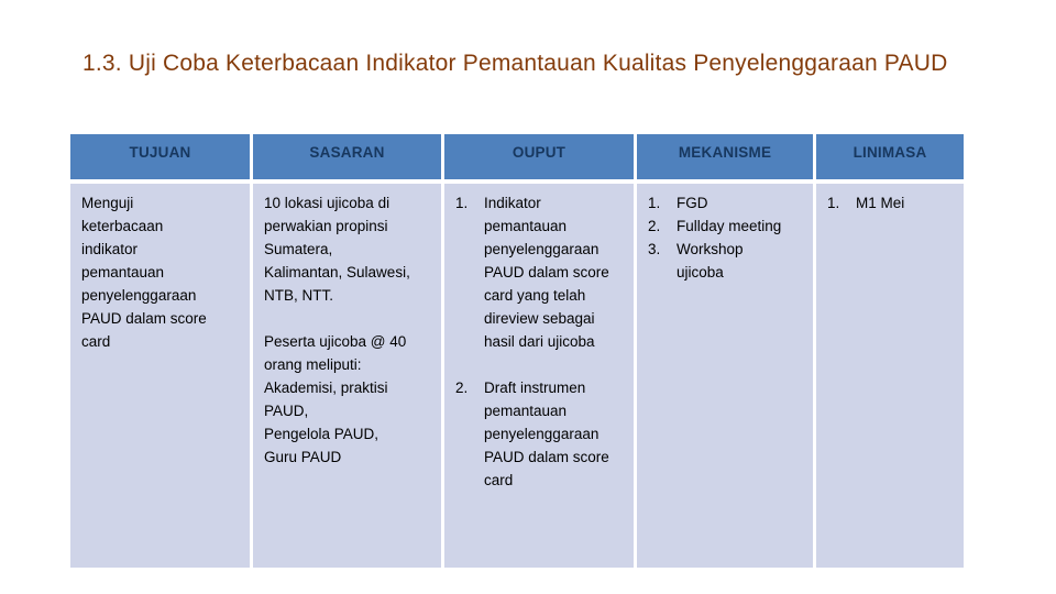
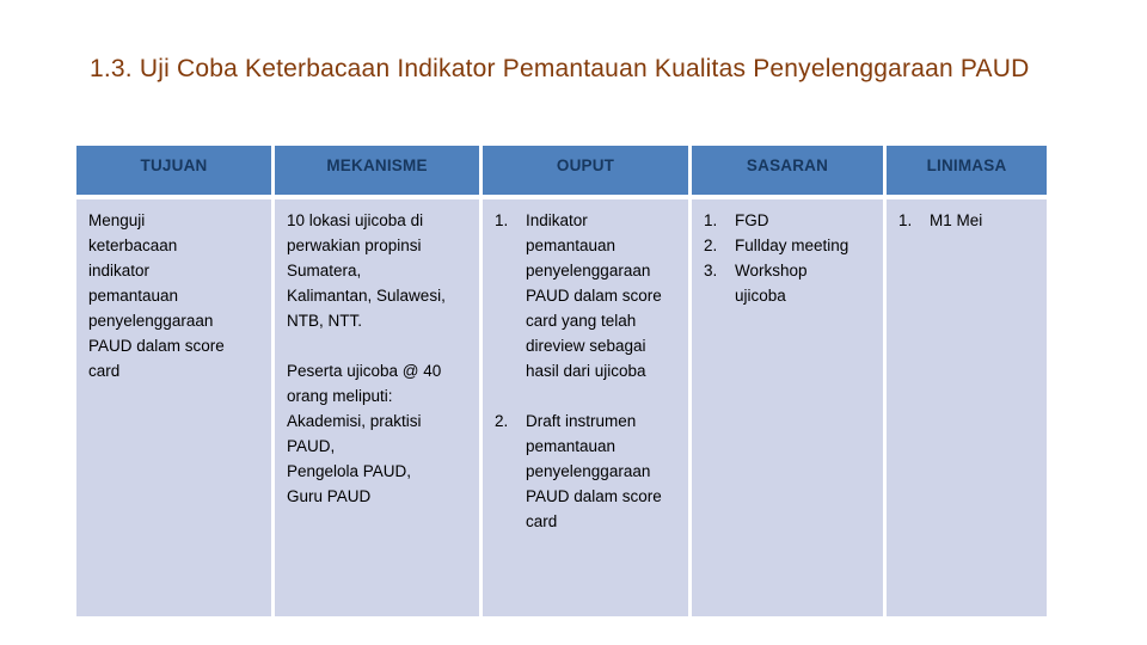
  1.3. Uji Coba Keterbacaan Indikator Pemantauan Kualitas Penyelenggaraan PAUD
  TUJUAN
- SASARAN
+ MEKANISME
  OUPUT
- MEKANISME
+ SASARAN
  LINIMASA
  Menguji
  keterbacaan
  indikator
  pemantauan
  penyelenggaraan
  PAUD dalam score
  card
  10 lokasi ujicoba di
  perwakian propinsi
  Sumatera,
  Kalimantan, Sulawesi,
  NTB, NTT.
  Peserta ujicoba @ 40
  orang meliputi:
  Akademisi, praktisi
  PAUD,
  Pengelola PAUD,
  Guru PAUD
  1.
  Indikator
  pemantauan
  penyelenggaraan
  PAUD dalam score
  card yang telah
  direview sebagai
  hasil dari ujicoba
  2.
  Draft instrumen
  pemantauan
  penyelenggaraan
  PAUD dalam score
  card
  1.
  FGD
  2.
  Fullday meeting
  3.
  Workshop
  ujicoba
  1.
  M1 Mei
